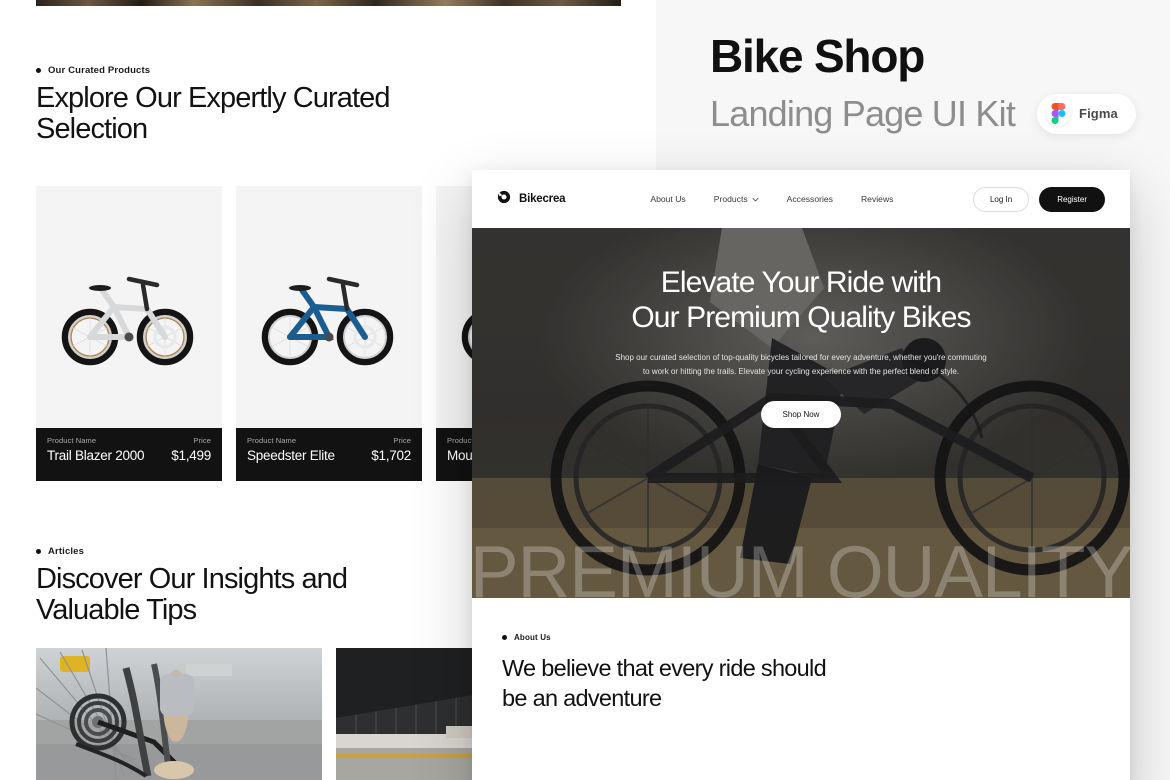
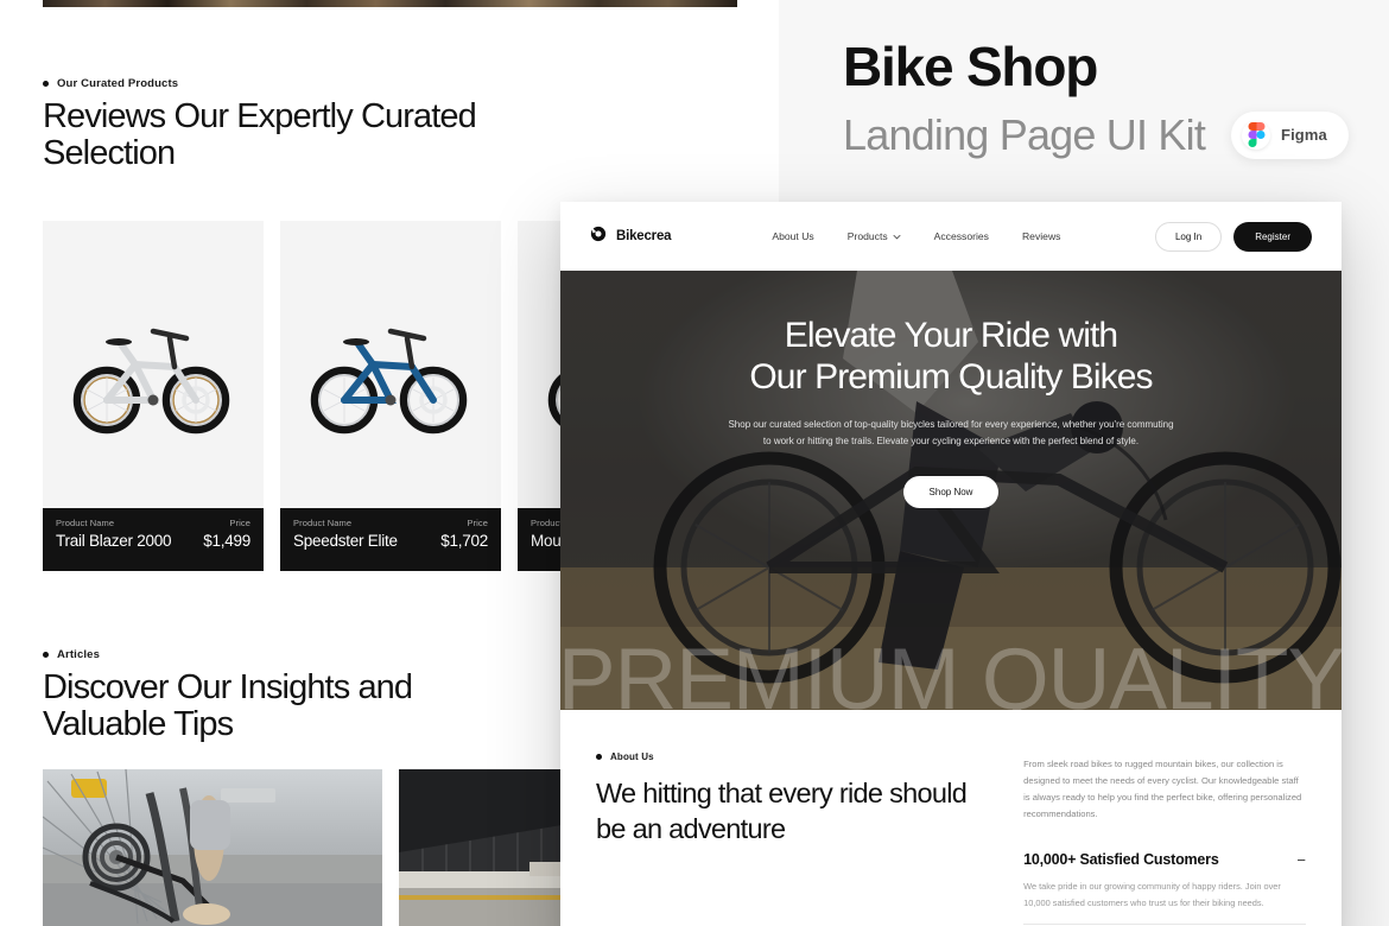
  Bike Shop
  Landing Page UI Kit
  Figma
  Our Curated Products
- Explore Our Expertly Curated Selection
+ Reviews Our Expertly Curated Selection
  Product Name
  Price
  Trail Blazer 2000
  $1,499
  Product Name
  Price
  Speedster Elite
  $1,702
  Articles
  Discover Our Insights and Valuable Tips
  Bikecrea
  About Us
  Products
  Accessories
  Reviews
  Log In
  Register
  Elevate Your Ride with
  Our Premium Quality Bikes
- Shop our curated selection of top-quality bicycles tailored for every adventure, whether you're commuting to work or hitting the trails. Elevate your cycling experience with the perfect blend of style.
+ Shop our curated selection of top-quality bicycles tailored for every experience, whether you're commuting to work or hitting the trails. Elevate your cycling experience with the perfect blend of style.
  Shop Now
  PREMIUM QUALITY
  About Us
- We believe that every ride should be an adventure
+ We hitting that every ride should be an adventure
+ From sleek road bikes to rugged mountain bikes, our collection is designed to meet the needs of every cyclist. Our knowledgeable staff is always ready to help you find the perfect bike, offering personalized recommendations.
+ 10,000+ Satisfied Customers
+ −
+ We take pride in our growing community of happy riders. Join over 10,000 satisfied customers who trust us for their biking needs.
